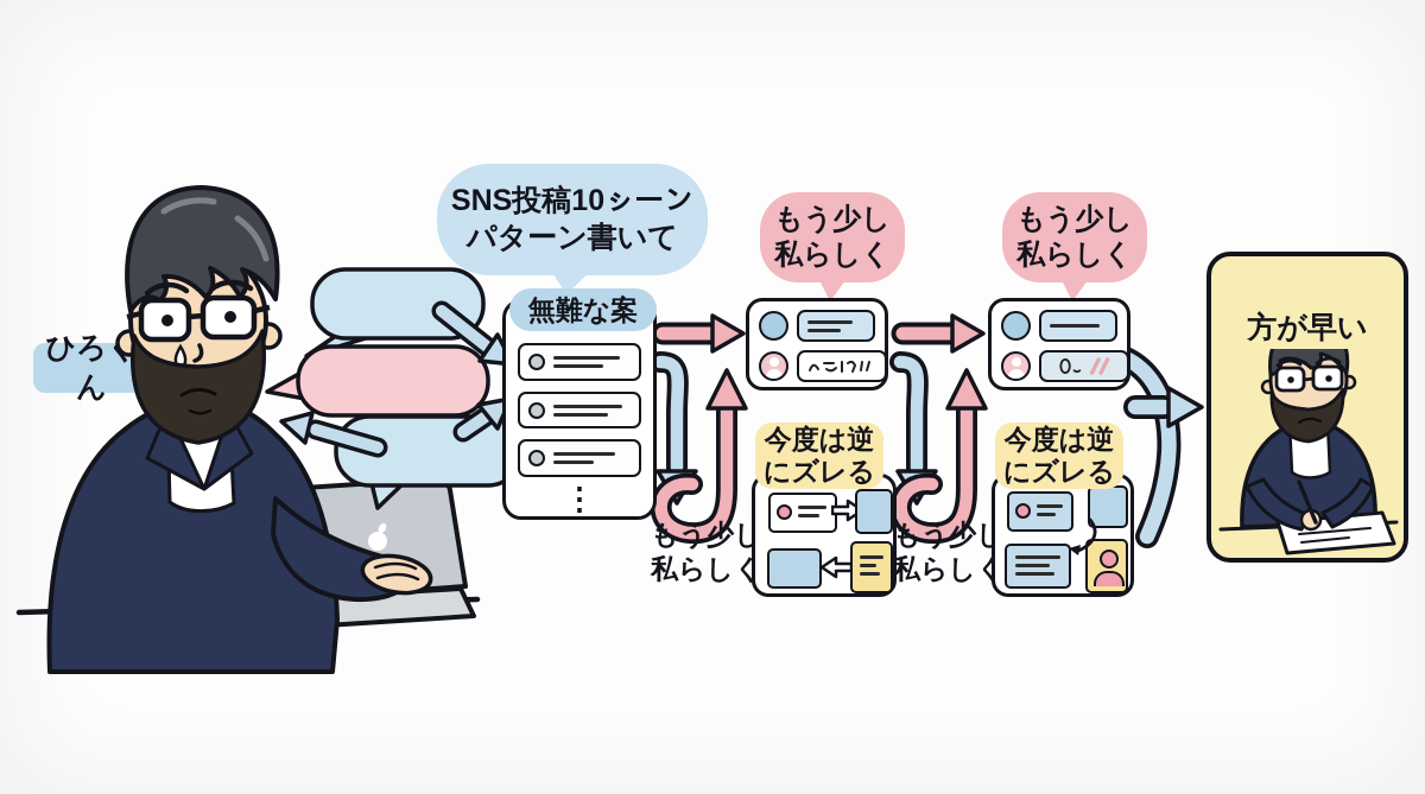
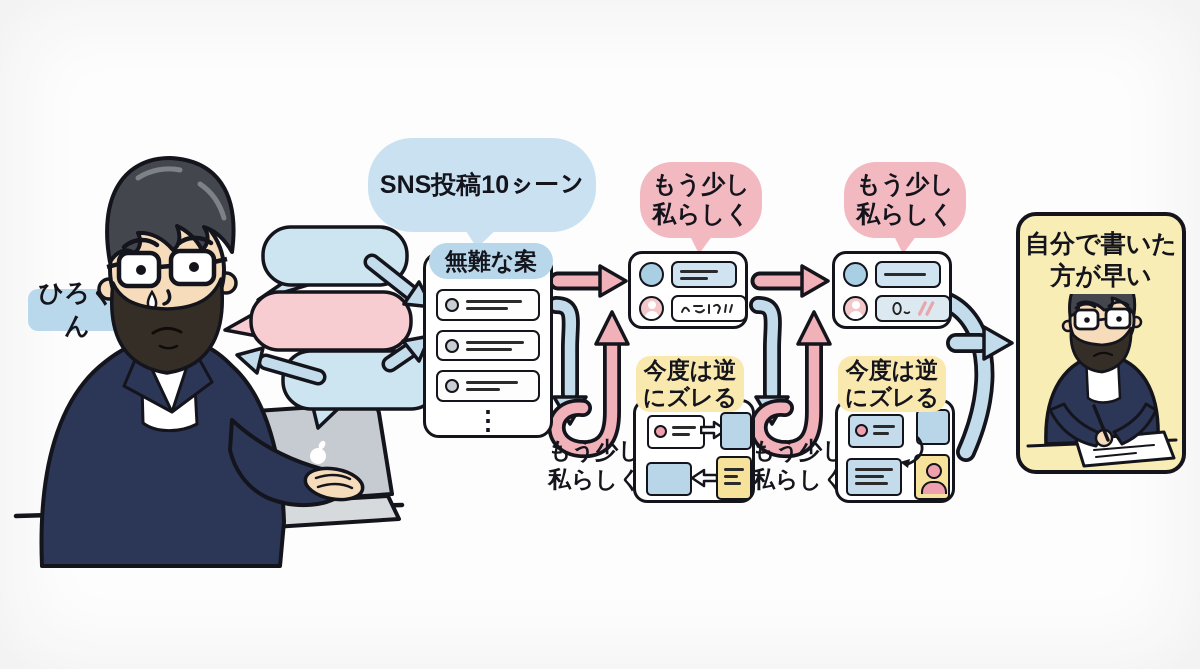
  ひろん
  SNS投稿10ㇱーン
- パターン書いて
  ⋮
  無難な案
  もう少し
  私らしく
  もう少し
  私らしく
  今度は逆
  にズレる
  今度は逆
  にズレる
  もう少し
  私らしく
  もう少し
  私らしく
+ 自分で書いた
  方が早い
